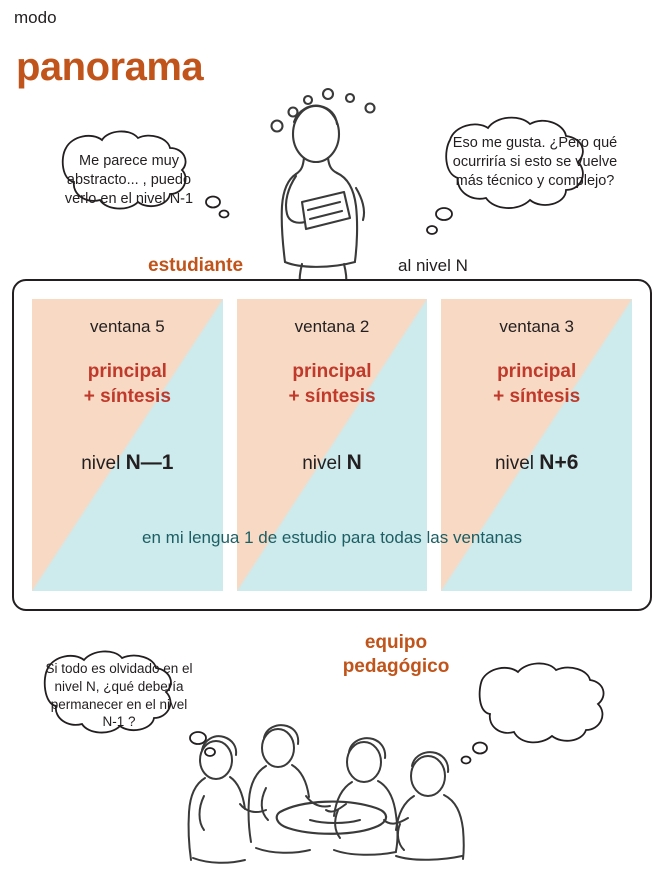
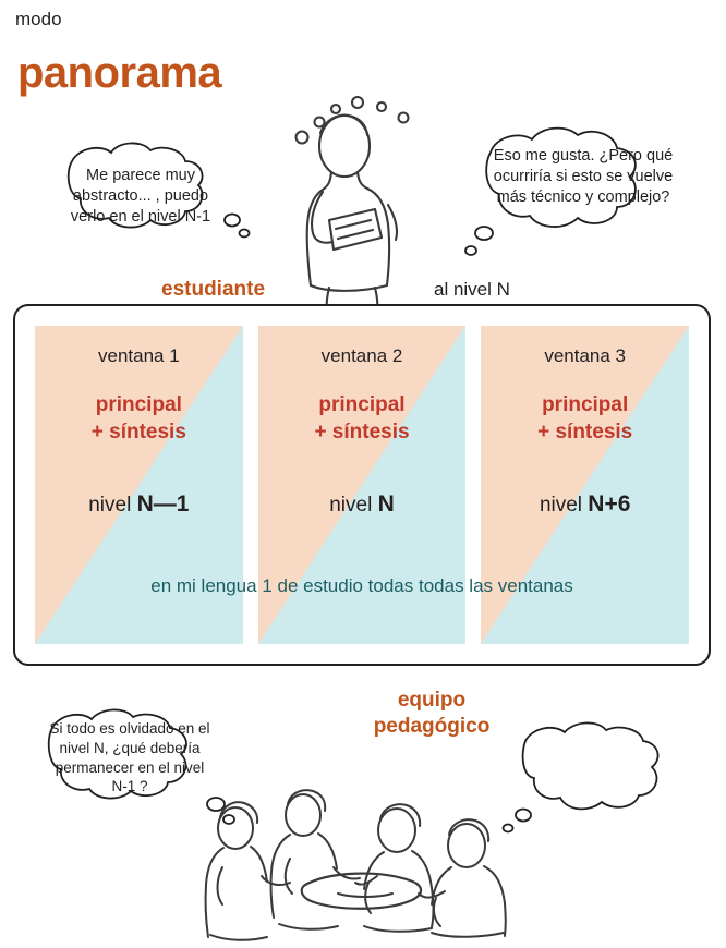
  modo
  panorama
  Me parece muy abstracto... , puedo verlo en el nivel N-1
  Eso me gusta. ¿Pero qué ocurriría si esto se vuelve más técnico y complejo?
  estudiante
  al nivel N
- ventana 5
+ ventana 1
  principal
  + síntesis
  nivel N—1
  ventana 2
  principal
  + síntesis
  nivel N
  ventana 3
  principal
  + síntesis
  nivel N+6
- en mi lengua 1 de estudio para todas las ventanas
+ en mi lengua 1 de estudio todas todas las ventanas
  equipo
  pedagógico
  Si todo es olvidado en el nivel N, ¿qué debería permanecer en el nivel N-1 ?
